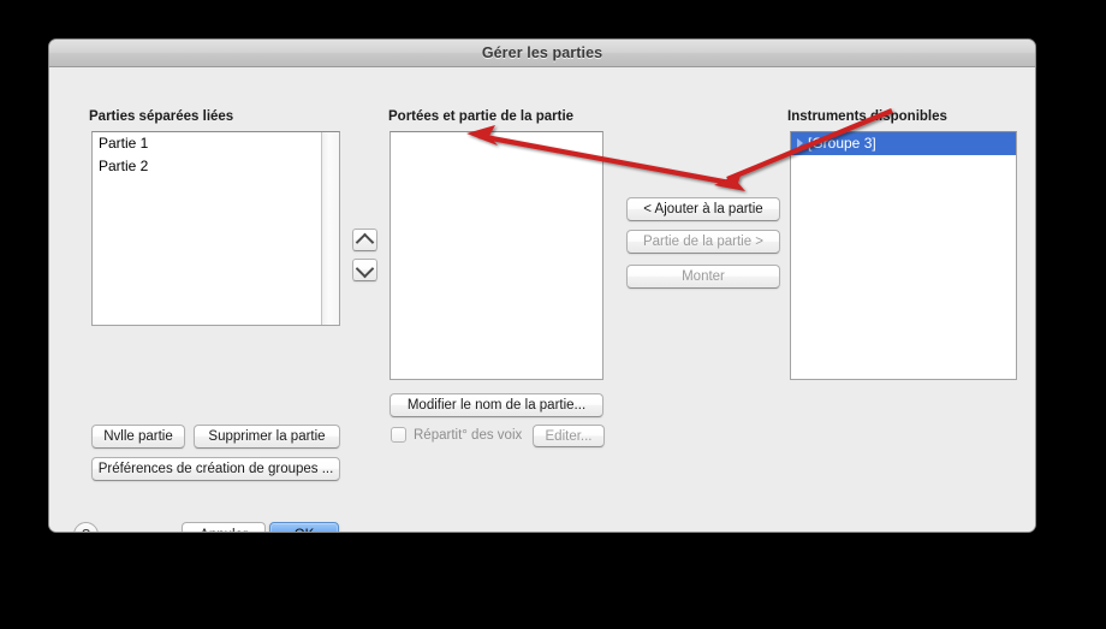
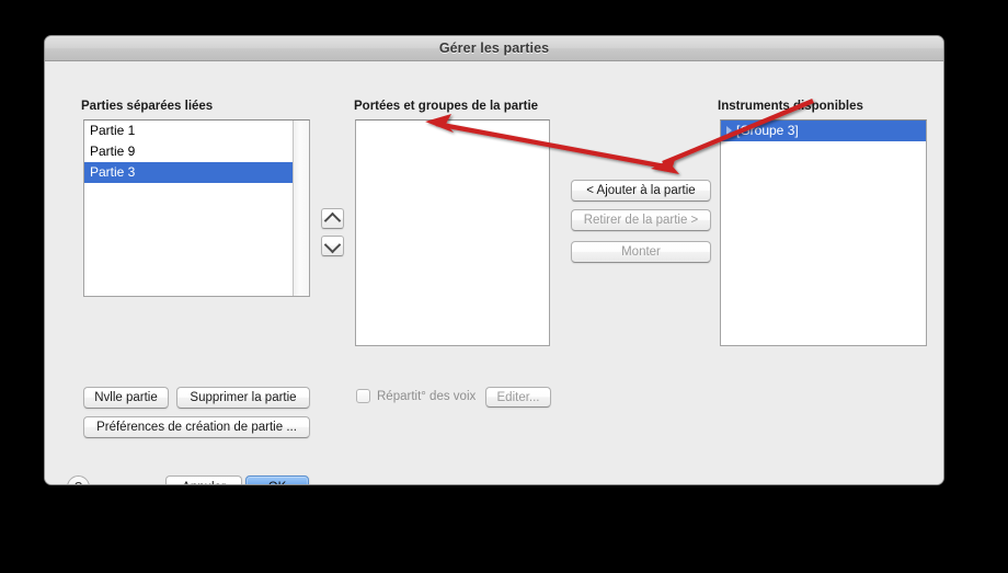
  Gérer les parties
  Parties séparées liées
  Partie 1
- Partie 2
+ Partie 9
+ Partie 3
  Nvlle partie
  Supprimer la partie
- Préférences de création de groupes ...
+ Préférences de création de partie ...
- Portées et partie de la partie
+ Portées et groupes de la partie
- Modifier le nom de la partie...
  Répartit° des voix
  Editer...
  < Ajouter à la partie
- Partie de la partie >
+ Retirer de la partie >
  Monter
  Instrumentssponibles
  roupe 3]
